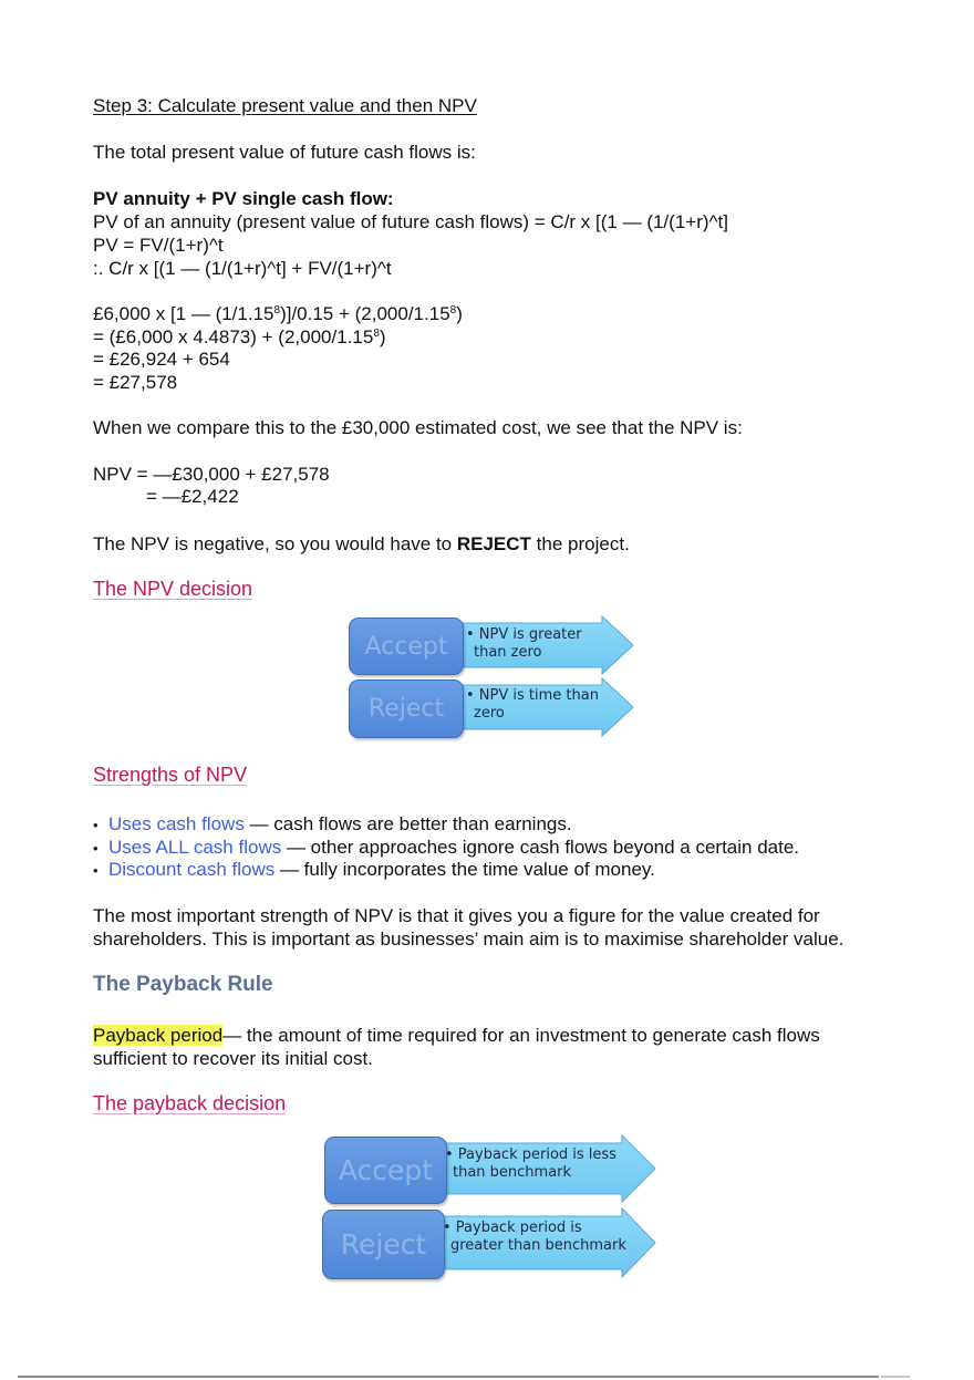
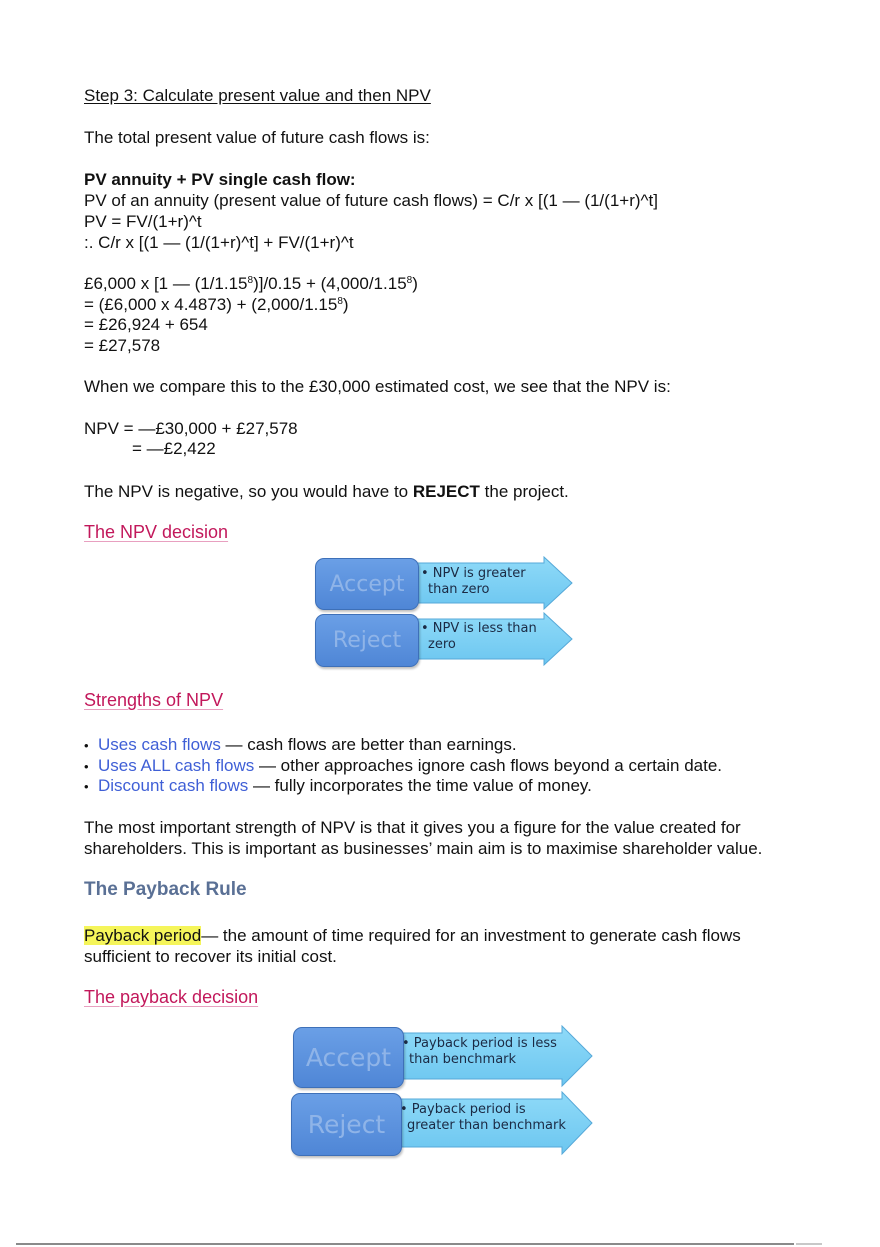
  Step 3: Calculate present value and then NPV
  The total present value of future cash flows is:
  PV annuity + PV single cash flow:
  PV of an annuity (present value of future cash flows) = C/r x [(1 — (1/(1+r)^t]
  PV = FV/(1+r)^t
  :. C/r x [(1 — (1/(1+r)^t] + FV/(1+r)^t
- £6,000 x [1 — (1/1.158)]/0.15 + (2,000/1.158)
+ £6,000 x [1 — (1/1.158)]/0.15 + (4,000/1.158)
  = (£6,000 x 4.4873) + (2,000/1.158)
  = £26,924 + 654
  = £27,578
  When we compare this to the £30,000 estimated cost, we see that the NPV is:
  NPV = —£30,000 + £27,578
  = —£2,422
  The NPV is negative, so you would have to REJECT the project.
  The NPV decision
  Accept
  • NPV is greater
  than zero
  Reject
- • NPV is time than
+ • NPV is less than
  zero
  Strengths of NPV
  • Uses cash flows — cash flows are better than earnings.
  • Uses ALL cash flows — other approaches ignore cash flows beyond a certain date.
  • Discount cash flows — fully incorporates the time value of money.
  The most important strength of NPV is that it gives you a figure for the value created for
  shareholders. This is important as businesses’ main aim is to maximise shareholder value.
  The Payback Rule
  Payback period— the amount of time required for an investment to generate cash flows
  sufficient to recover its initial cost.
  The payback decision
  Accept
  • Payback period is less
  than benchmark
  Reject
  • Payback period is
  greater than benchmark
